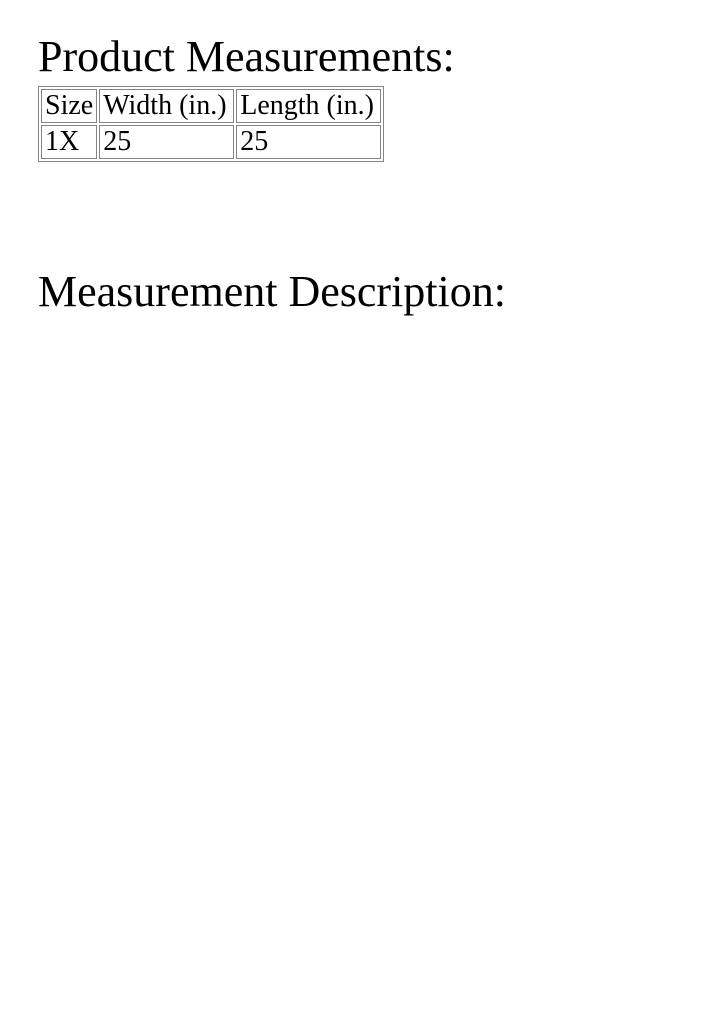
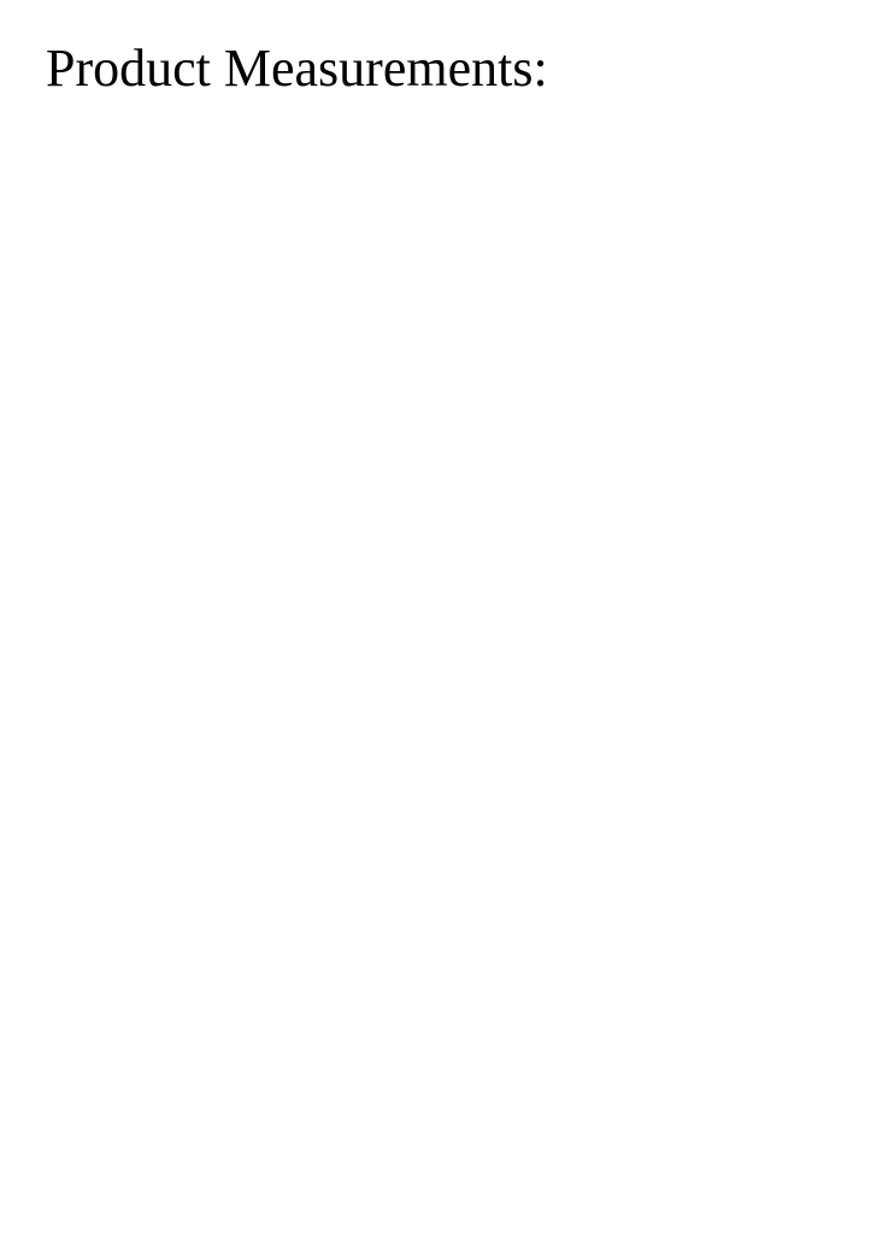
  Product Measurements:
- Size	Width (in.)	Length (in.)
- 1X	25	25
- Measurement Description:
